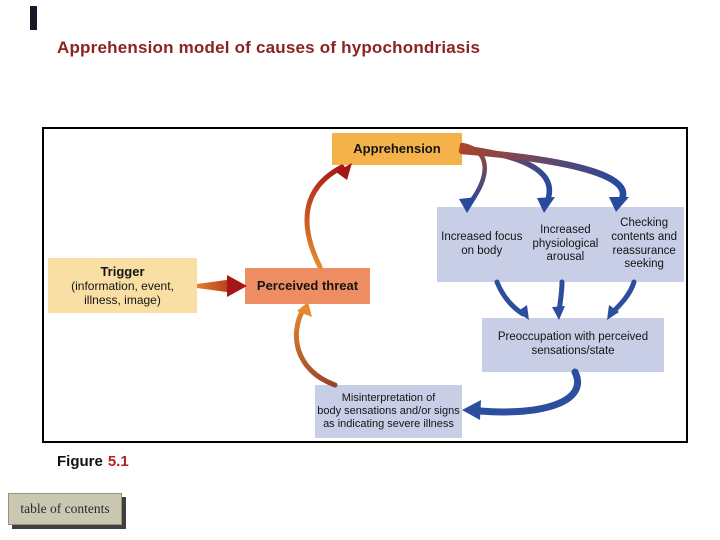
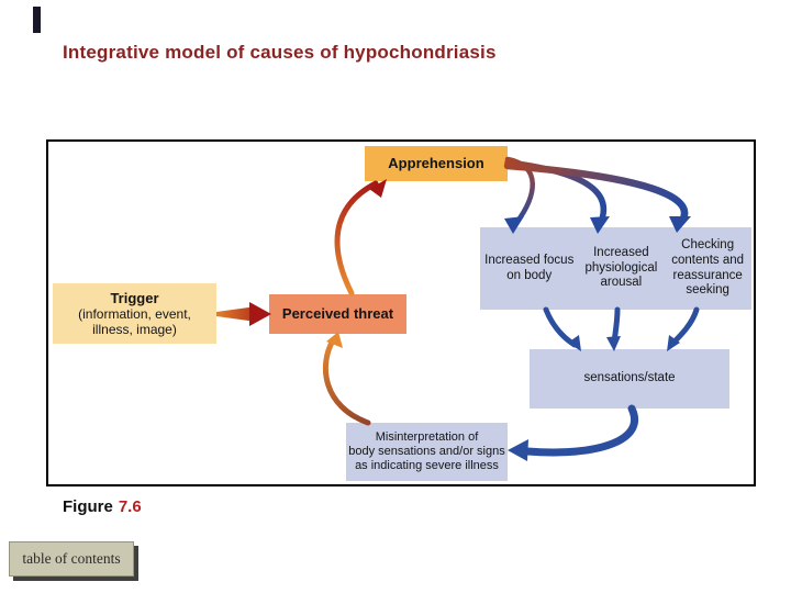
- Apprehension model of causes of hypochondriasis
+ Integrative model of causes of hypochondriasis
  Apprehension
  Trigger
  (information, event,
  illness, image)
  Perceived threat
  Increased focus on body
  Increased physiological arousal
  Checking contents and reassurance seeking
- Preoccupation with perceived
  sensations/state
  Misinterpretation of
  body sensations and/or signs
  as indicating severe illness
- Figure 5.1
+ Figure 7.6
  table of contents
